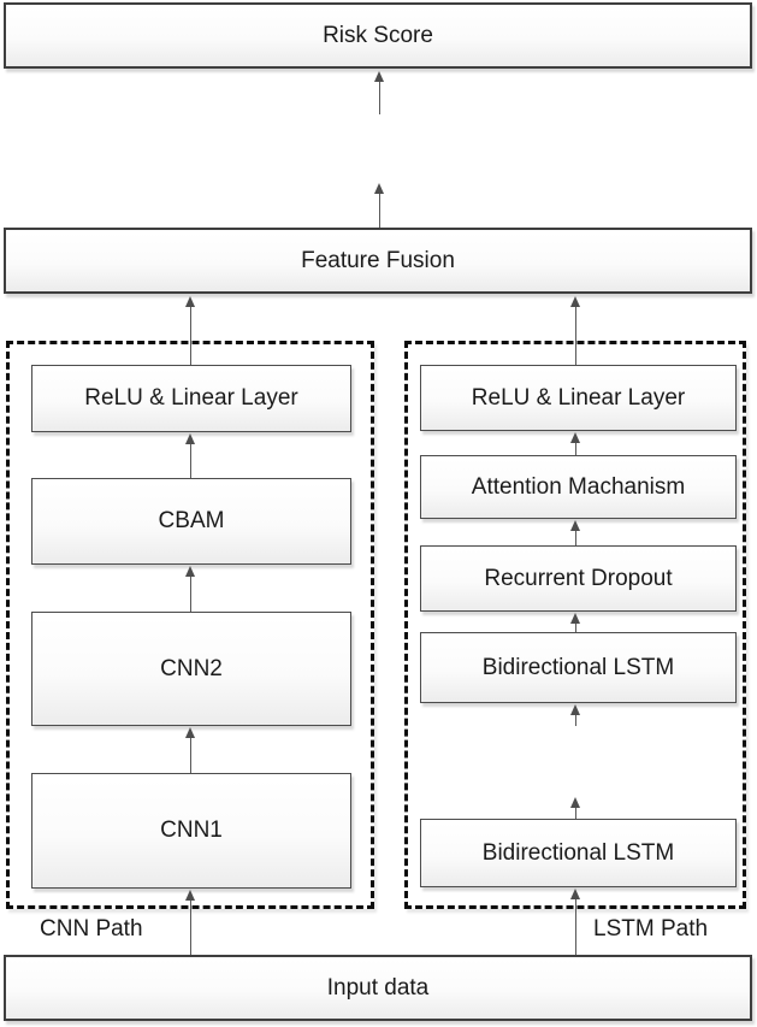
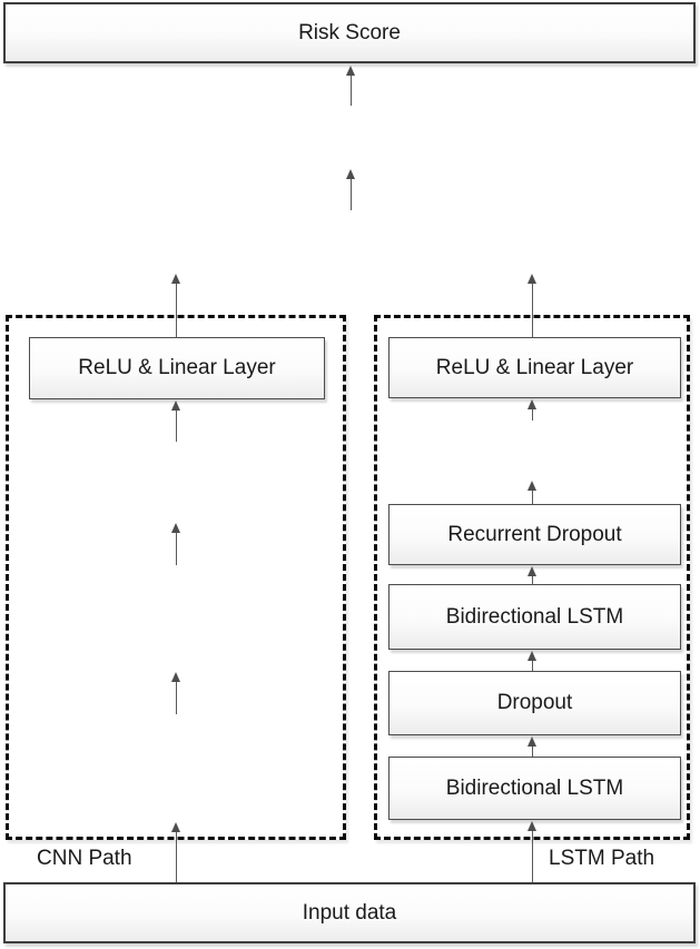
  Risk Score
- Feature Fusion
  Input data
  ReLU & Linear Layer
- CBAM
- CNN2
- CNN1
  ReLU & Linear Layer
- Attention Machanism
  Recurrent Dropout
  Bidirectional LSTM
+ Dropout
  Bidirectional LSTM
  CNN Path
  LSTM Path
